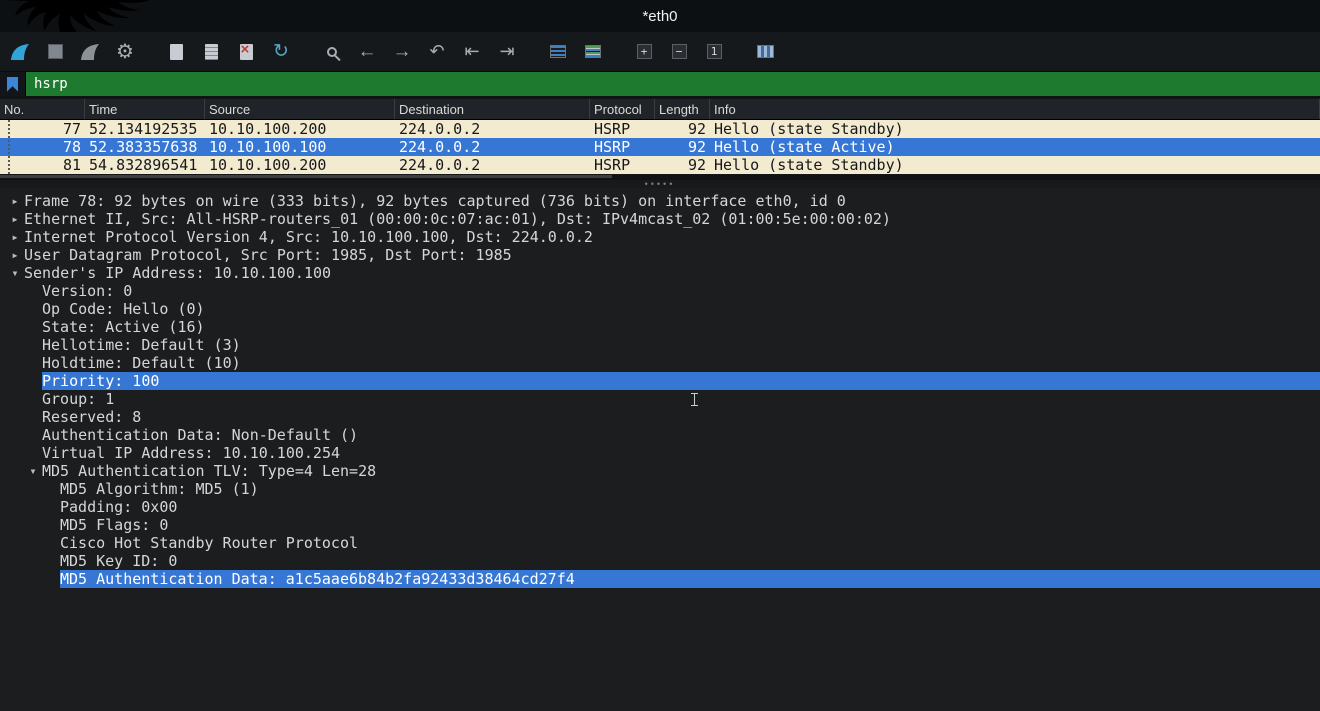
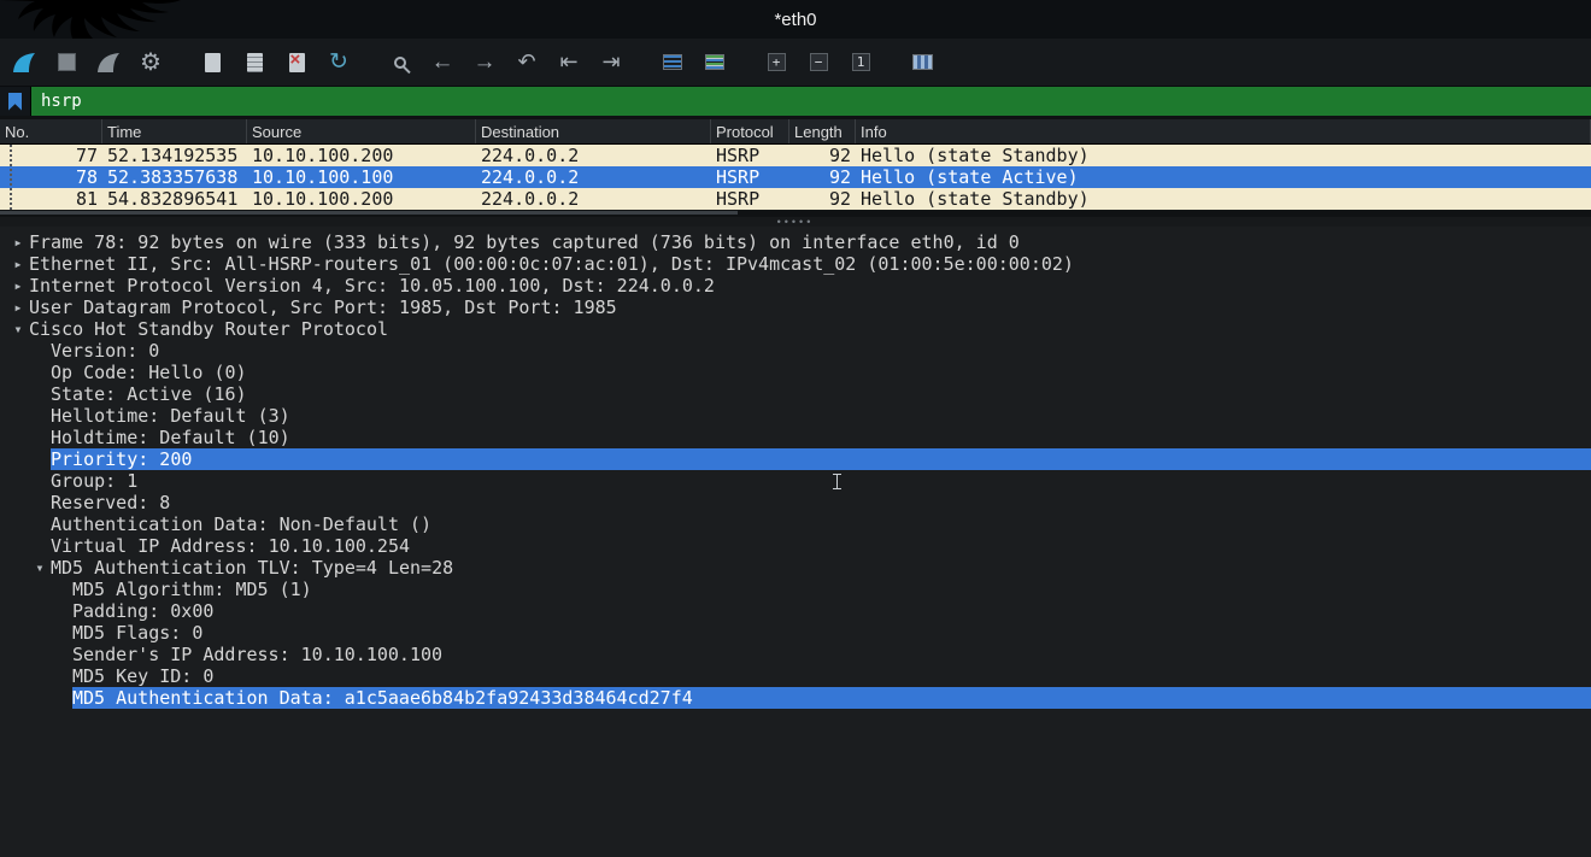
  *eth0
  ×
  hsrp
  No.
  Time
  Source
  Destination
  Protocol
  Length
  Info
  77
  52.134192535
  10.10.100.200
  224.0.0.2
  HSRP
  92
  Hello (state Standby)
  78
  52.383357638
  10.10.100.100
  224.0.0.2
  HSRP
  92
  Hello (state Active)
  81
  54.832896541
  10.10.100.200
  224.0.0.2
  HSRP
  92
  Hello (state Standby)
  •••••
  Frame 78: 92 bytes on wire (333 bits), 92 bytes captured (736 bits) on interface eth0, id 0
  Ethernet II, Src: All-HSRP-routers_01 (00:00:0c:07:ac:01), Dst: IPv4mcast_02 (01:00:5e:00:00:02)
- Internet Protocol Version 4, Src: 10.10.100.100, Dst: 224.0.0.2
+ Internet Protocol Version 4, Src: 10.05.100.100, Dst: 224.0.0.2
  User Datagram Protocol, Src Port: 1985, Dst Port: 1985
- Sender's IP Address: 10.10.100.100
+ Cisco Hot Standby Router Protocol
  Version: 0
  Op Code: Hello (0)
  State: Active (16)
  Hellotime: Default (3)
  Holdtime: Default (10)
- Priority: 100
+ Priority: 200
  Group: 1
  Reserved: 8
  Authentication Data: Non-Default ()
  Virtual IP Address: 10.10.100.254
  MD5 Authentication TLV: Type=4 Len=28
  MD5 Algorithm: MD5 (1)
  Padding: 0x00
  MD5 Flags: 0
- Cisco Hot Standby Router Protocol
+ Sender's IP Address: 10.10.100.100
  MD5 Key ID: 0
  MD5 Authentication Data: a1c5aae6b84b2fa92433d38464cd27f4
